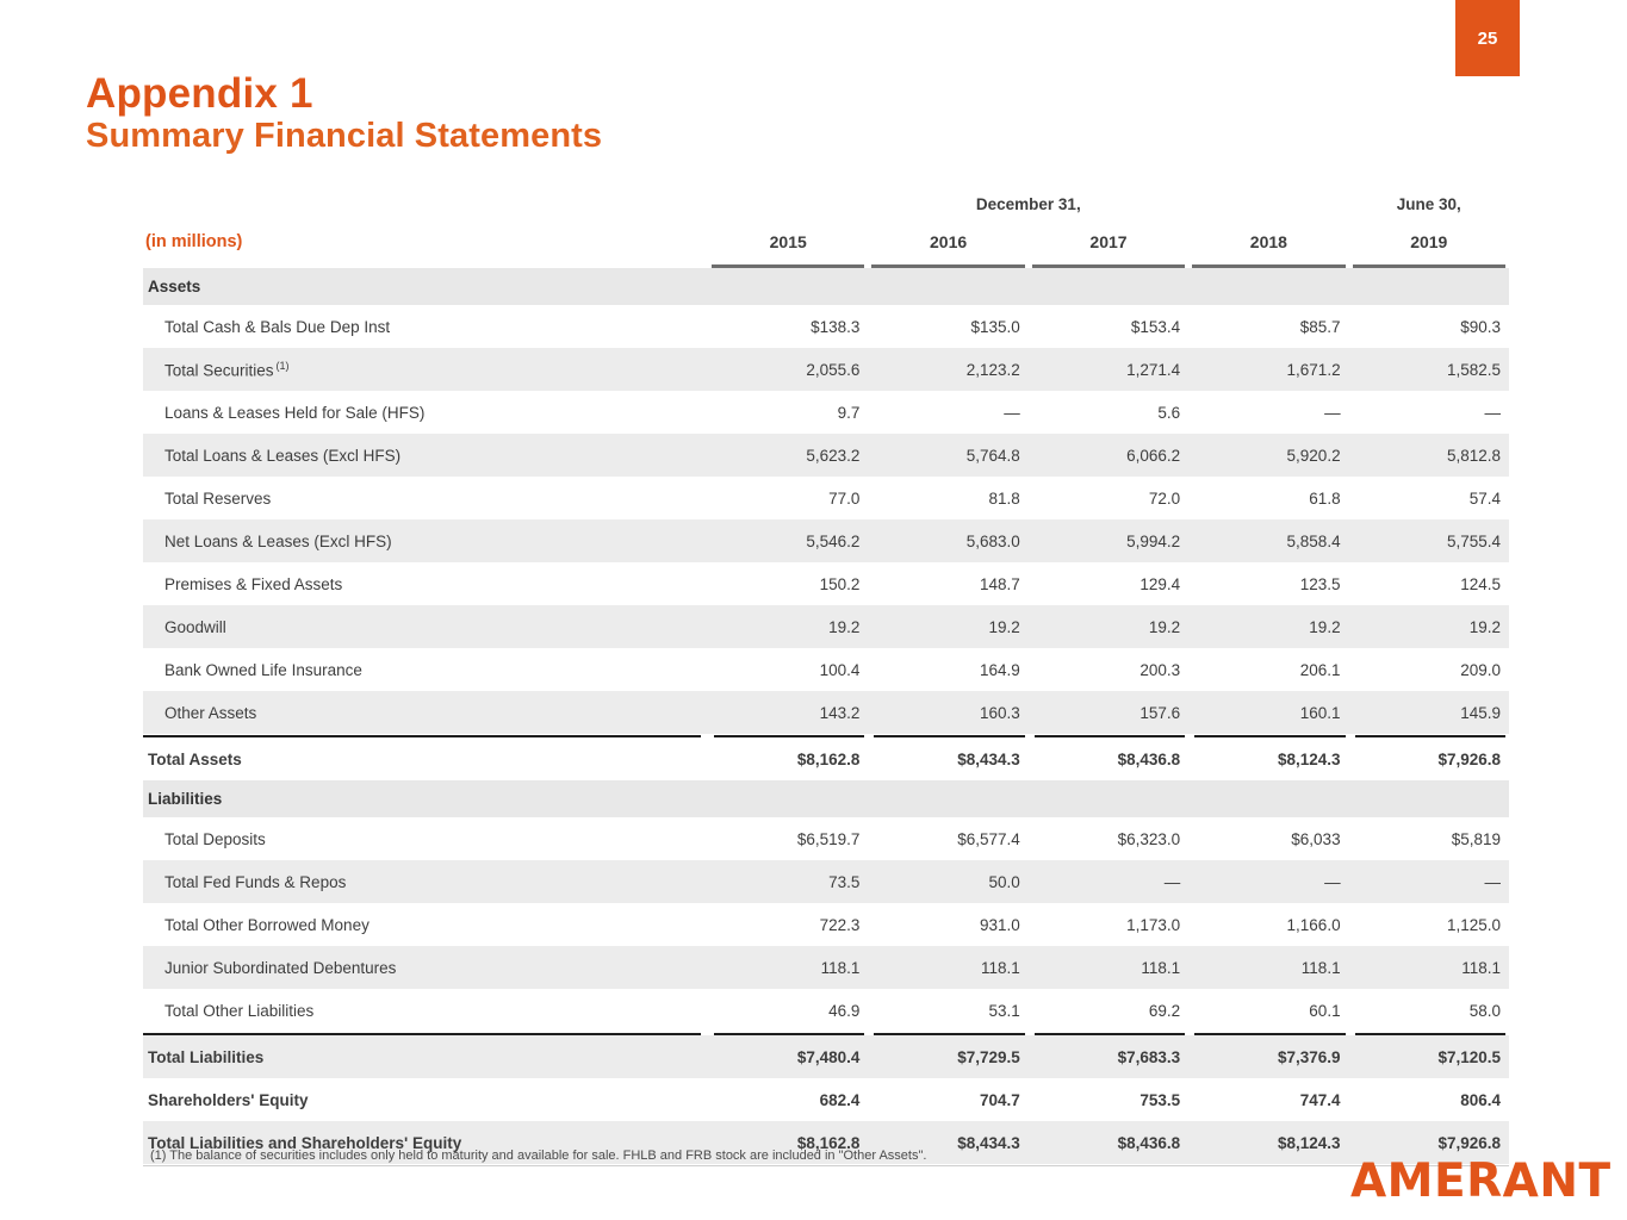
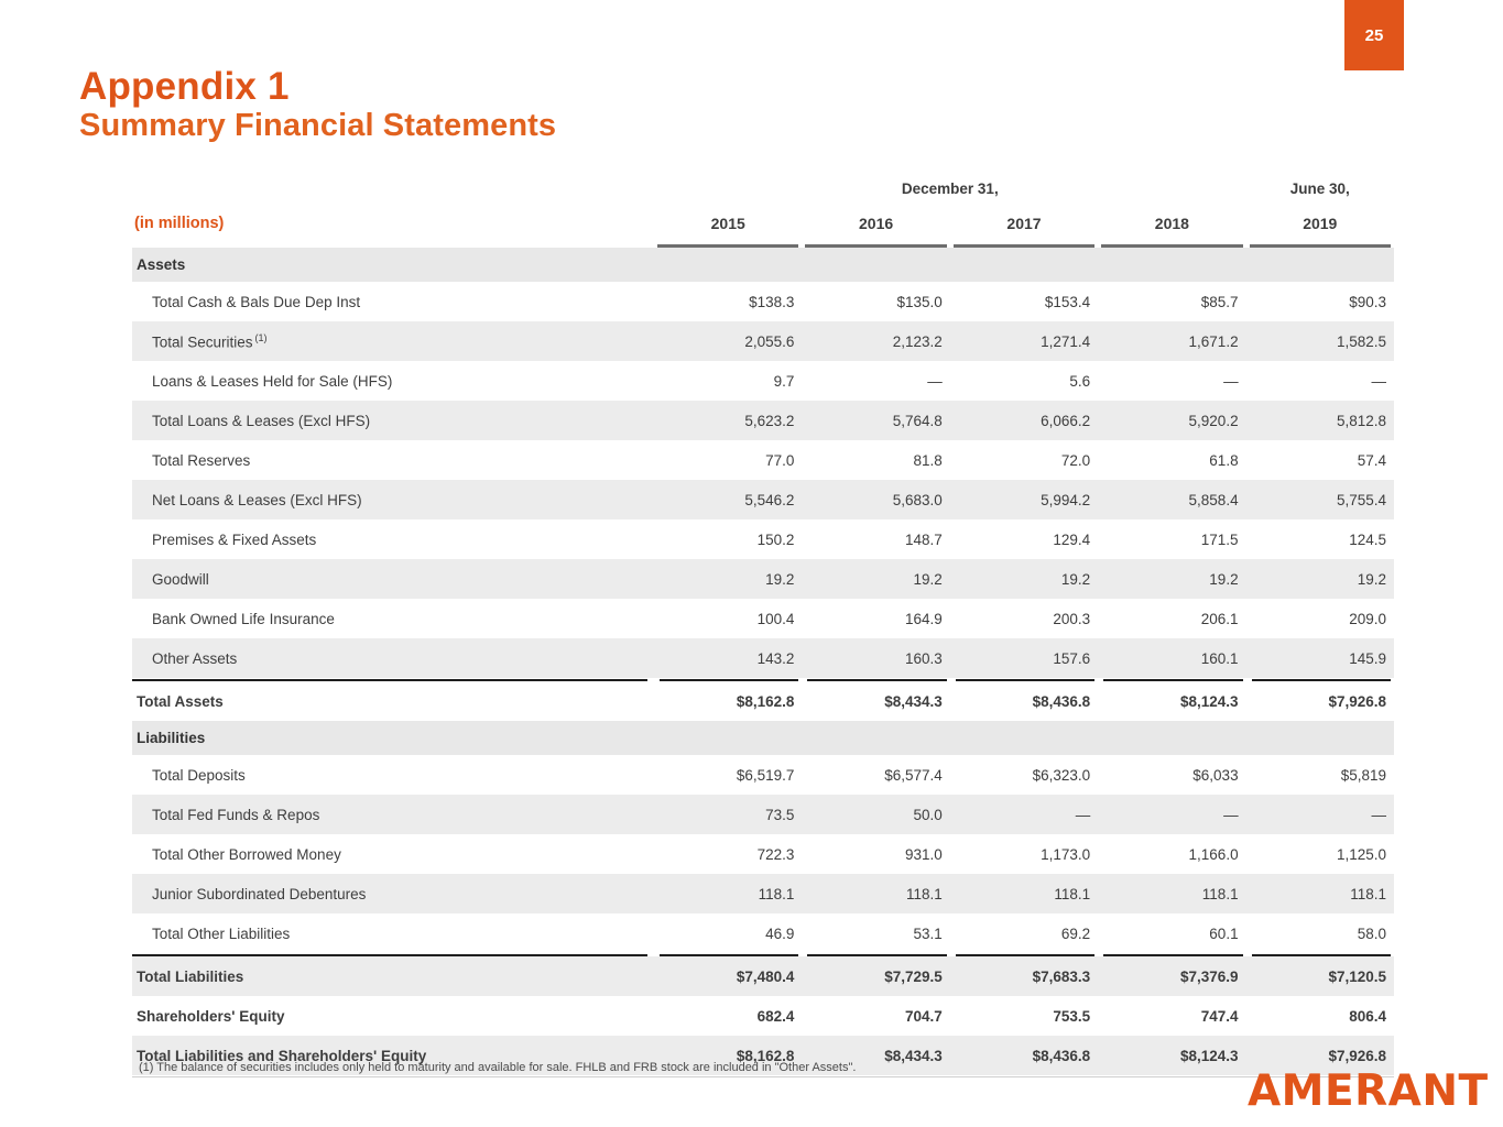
  25
  Appendix 1
  Summary Financial Statements
  	December 31,	June 30,
  (in millions)	2015	2016	2017	2018	2019
  Assets
  Total Cash & Bals Due Dep Inst	$138.3	$135.0	$153.4	$85.7	$90.3
  Total Securities (1)	2,055.6	2,123.2	1,271.4	1,671.2	1,582.5
  Loans & Leases Held for Sale (HFS)	9.7	—	5.6	—	—
  Total Loans & Leases (Excl HFS)	5,623.2	5,764.8	6,066.2	5,920.2	5,812.8
  Total Reserves	77.0	81.8	72.0	61.8	57.4
  Net Loans & Leases (Excl HFS)	5,546.2	5,683.0	5,994.2	5,858.4	5,755.4
- Premises & Fixed Assets	150.2	148.7	129.4	123.5	124.5
+ Premises & Fixed Assets	150.2	148.7	129.4	171.5	124.5
  Goodwill	19.2	19.2	19.2	19.2	19.2
  Bank Owned Life Insurance	100.4	164.9	200.3	206.1	209.0
  Other Assets	143.2	160.3	157.6	160.1	145.9
  Total Assets	$8,162.8	$8,434.3	$8,436.8	$8,124.3	$7,926.8
  Liabilities
  Total Deposits	$6,519.7	$6,577.4	$6,323.0	$6,033	$5,819
  Total Fed Funds & Repos	73.5	50.0	—	—	—
  Total Other Borrowed Money	722.3	931.0	1,173.0	1,166.0	1,125.0
  Junior Subordinated Debentures	118.1	118.1	118.1	118.1	118.1
  Total Other Liabilities	46.9	53.1	69.2	60.1	58.0
  Total Liabilities	$7,480.4	$7,729.5	$7,683.3	$7,376.9	$7,120.5
  Shareholders' Equity	682.4	704.7	753.5	747.4	806.4
  Total Liabilities and Shareholders' Equity	$8,162.8	$8,434.3	$8,436.8	$8,124.3	$7,926.8
  (1) The balance of securities includes only held to maturity and available for sale. FHLB and FRB stock are included in "Other Assets".
  AMERANT
